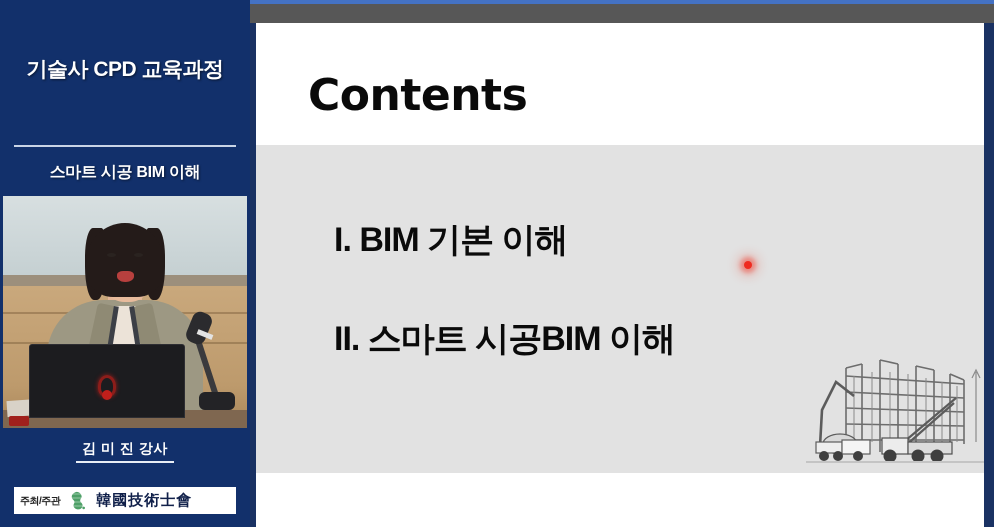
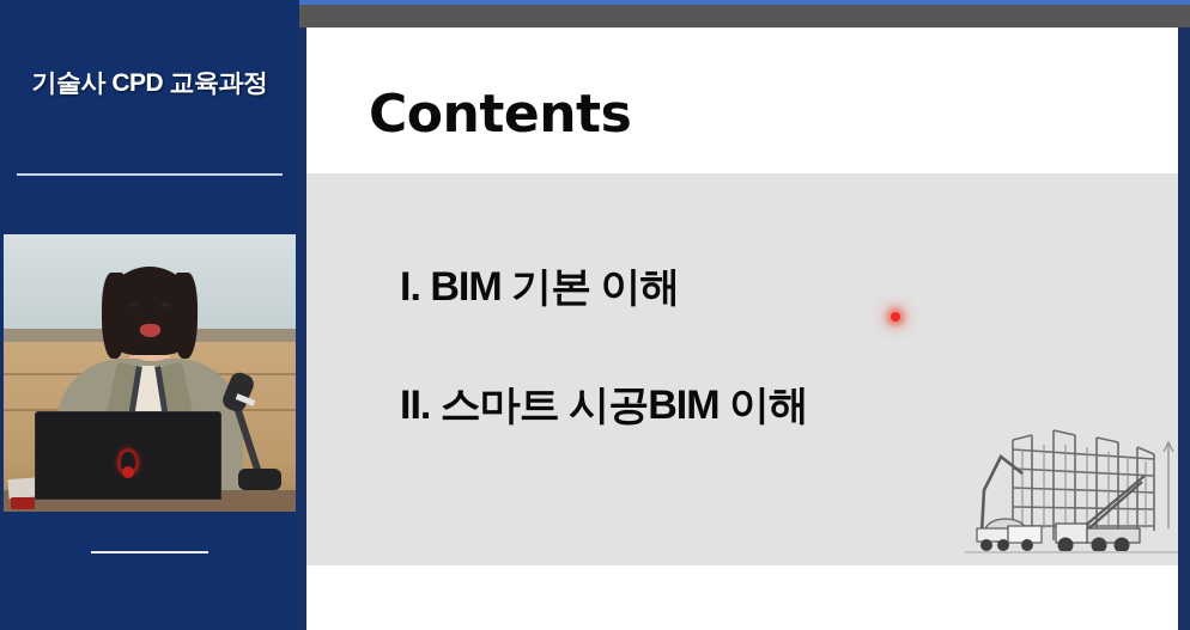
  기술사 CPD 교육과정
- 스마트 시공 BIM 이해
- 김 미 진 강사
- 주최/주관
- 韓國技術士會
  Contents
  I. BIM 기본 이해
  II. 스마트 시공BIM 이해
